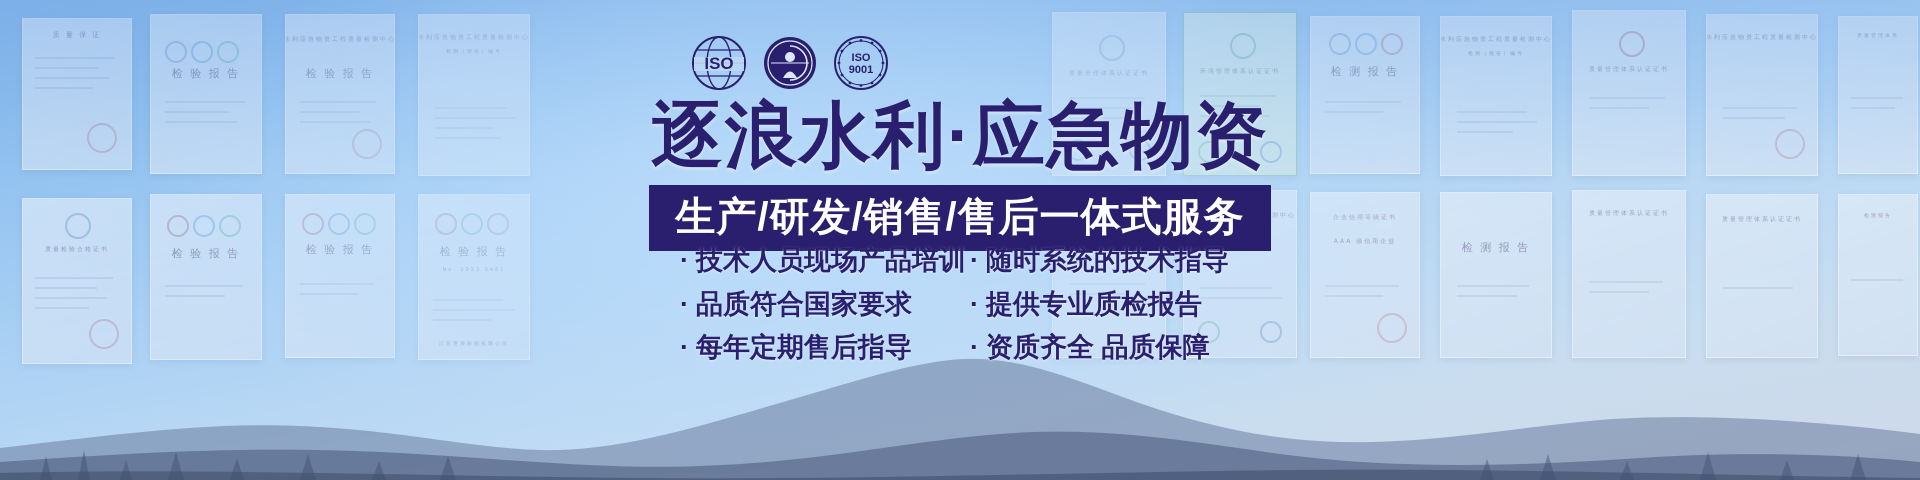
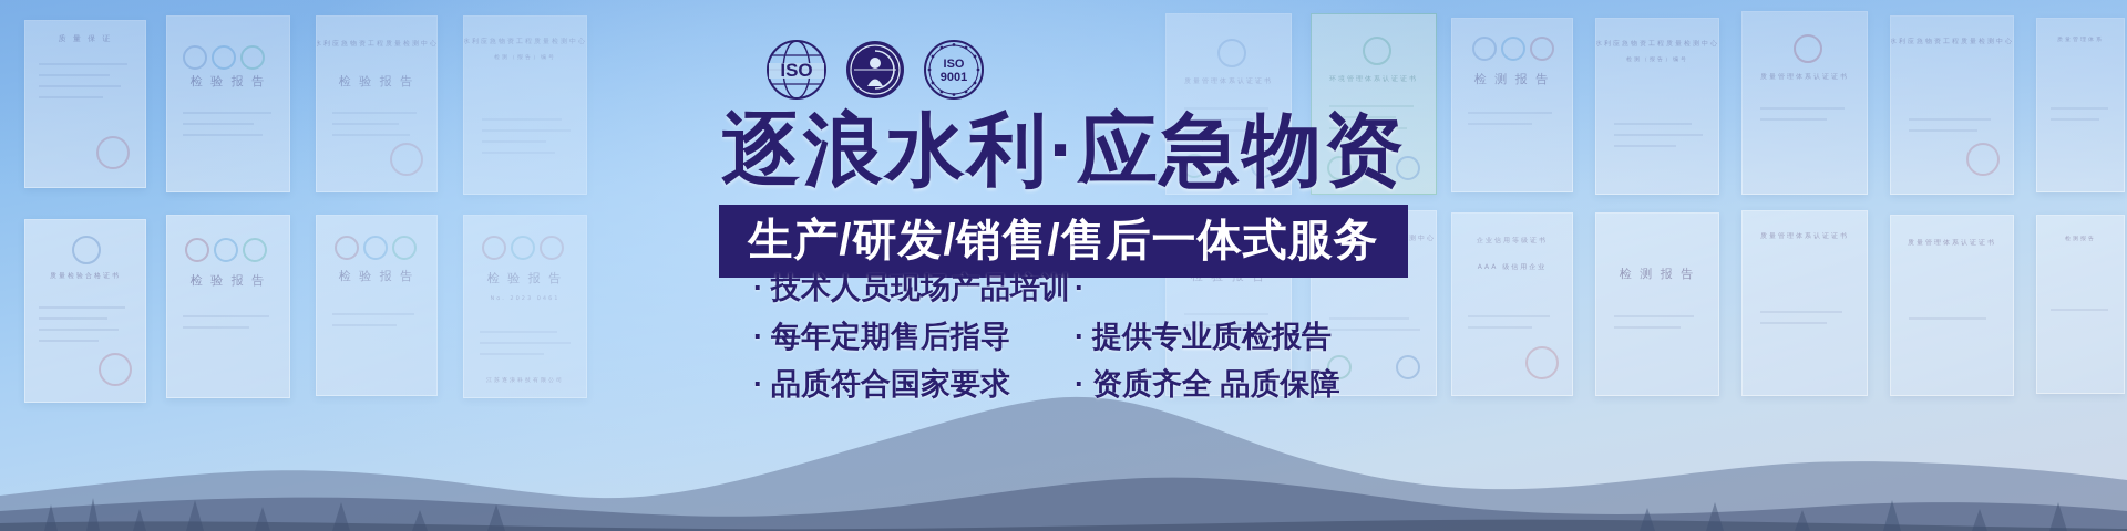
  ISO
  ISO
  9001
  逐浪水利·应急物资
  生产/研发/销售/售后一体式服务
  ·
  技术人员现场产品培训
  ·
- 随时系统的技术指导
  ·
- 品质符合国家要求
+ 每年定期售后指导
  ·
  提供专业质检报告
  ·
- 每年定期售后指导
+ 品质符合国家要求
  ·
  资质齐全 品质保障
